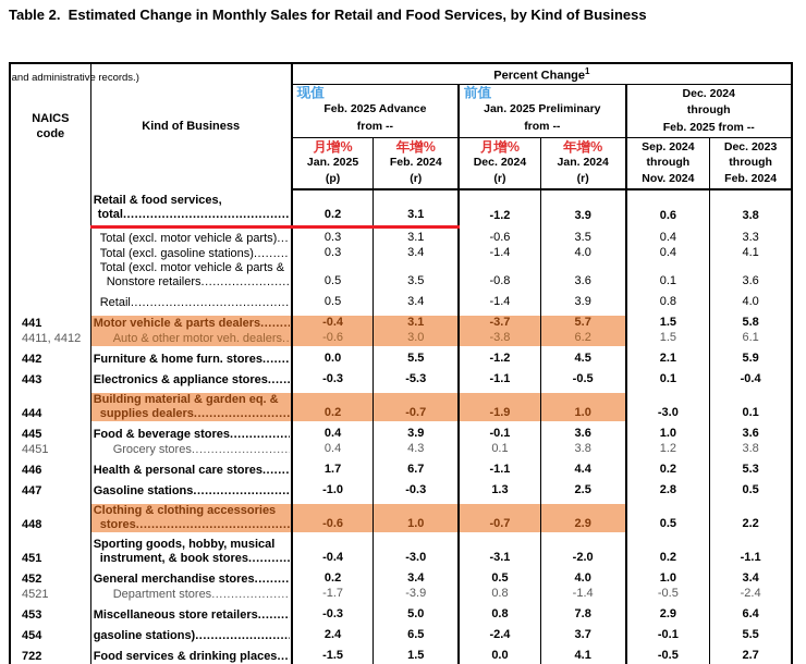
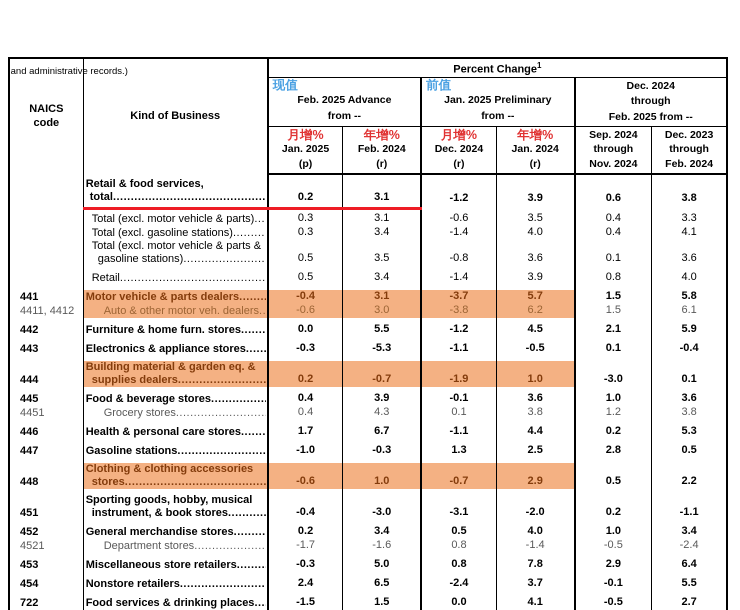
- Table 2. Estimated Change in Monthly Sales for Retail and Food Services, by Kind of Business
  and administrative records.)
  NAICS code	Kind of Business	Percent Change1
  现值 Feb. 2025 Advance from --	前值 Jan. 2025 Preliminary from --	Dec. 2024 through Feb. 2025 from --
  月增% Jan. 2025(p)	年增% Feb. 2024(r)	月增% Dec. 2024(r)	年增% Jan. 2024(r)	Sep. 2024throughNov. 2024	Dec. 2023throughFeb. 2024
  	Retail & food services,total	0.2	3.1	-1.2	3.9	0.6	3.8
  	Total (excl. motor vehicle & parts)	0.3	3.1	-0.6	3.5	0.4	3.3
  	Total (excl. gasoline stations)	0.3	3.4	-1.4	4.0	0.4	4.1
- 	Total (excl. motor vehicle & parts &Nonstore retailers	0.5	3.5	-0.8	3.6	0.1	3.6
+ 	Total (excl. motor vehicle & parts &gasoline stations)	0.5	3.5	-0.8	3.6	0.1	3.6
  	Retail	0.5	3.4	-1.4	3.9	0.8	4.0
  441	Motor vehicle & parts dealers	-0.4	3.1	-3.7	5.7	1.5	5.8
  4411, 4412	Auto & other motor veh. dealers	-0.6	3.0	-3.8	6.2	1.5	6.1
  442	Furniture & home furn. stores	0.0	5.5	-1.2	4.5	2.1	5.9
  443	Electronics & appliance stores	-0.3	-5.3	-1.1	-0.5	0.1	-0.4
  444	Building material & garden eq. &supplies dealers	0.2	-0.7	-1.9	1.0	-3.0	0.1
  445	Food & beverage stores	0.4	3.9	-0.1	3.6	1.0	3.6
  4451	Grocery stores	0.4	4.3	0.1	3.8	1.2	3.8
  446	Health & personal care stores	1.7	6.7	-1.1	4.4	0.2	5.3
  447	Gasoline stations	-1.0	-0.3	1.3	2.5	2.8	0.5
  448	Clothing & clothing accessoriesstores	-0.6	1.0	-0.7	2.9	0.5	2.2
  451	Sporting goods, hobby, musicalinstrument, & book stores	-0.4	-3.0	-3.1	-2.0	0.2	-1.1
  452	General merchandise stores	0.2	3.4	0.5	4.0	1.0	3.4
- 4521	Department stores	-1.7	-3.9	0.8	-1.4	-0.5	-2.4
+ 4521	Department stores	-1.7	-1.6	0.8	-1.4	-0.5	-2.4
  453	Miscellaneous store retailers	-0.3	5.0	0.8	7.8	2.9	6.4
- 454	gasoline stations)	2.4	6.5	-2.4	3.7	-0.1	5.5
+ 454	Nonstore retailers	2.4	6.5	-2.4	3.7	-0.1	5.5
  722	Food services & drinking places	-1.5	1.5	0.0	4.1	-0.5	2.7
